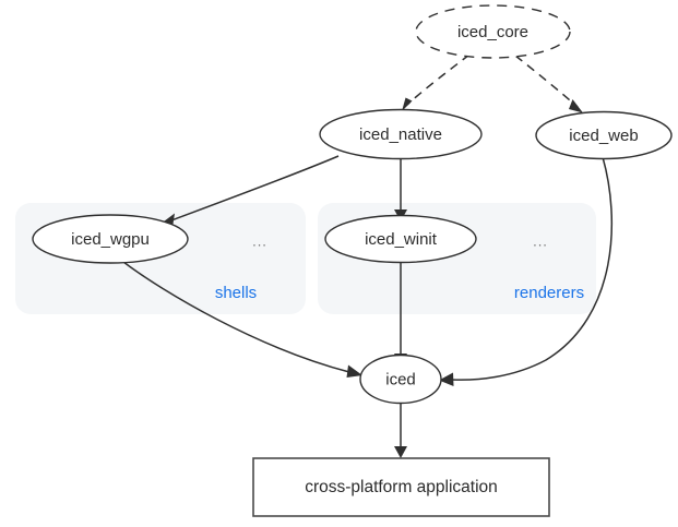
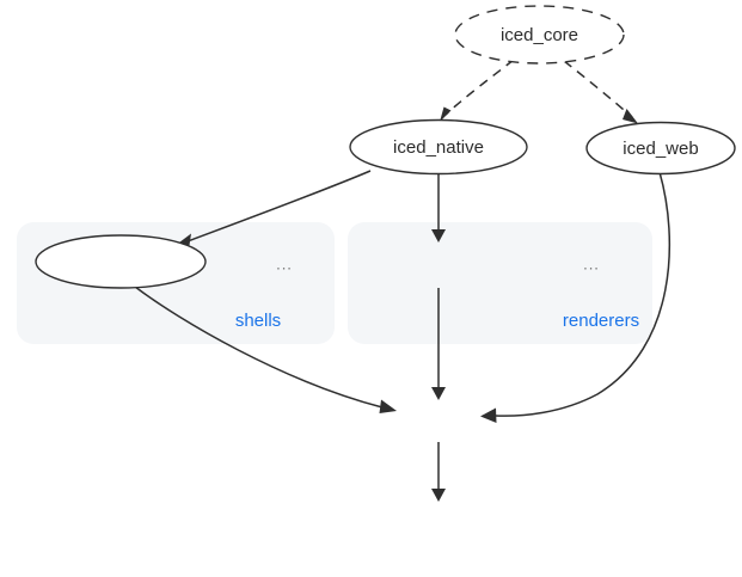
  iced_core
  iced_native
  iced_web
- iced_wgpu
- iced_winit
- iced
- cross-platform application
  ...
  shells
  ...
  renderers
